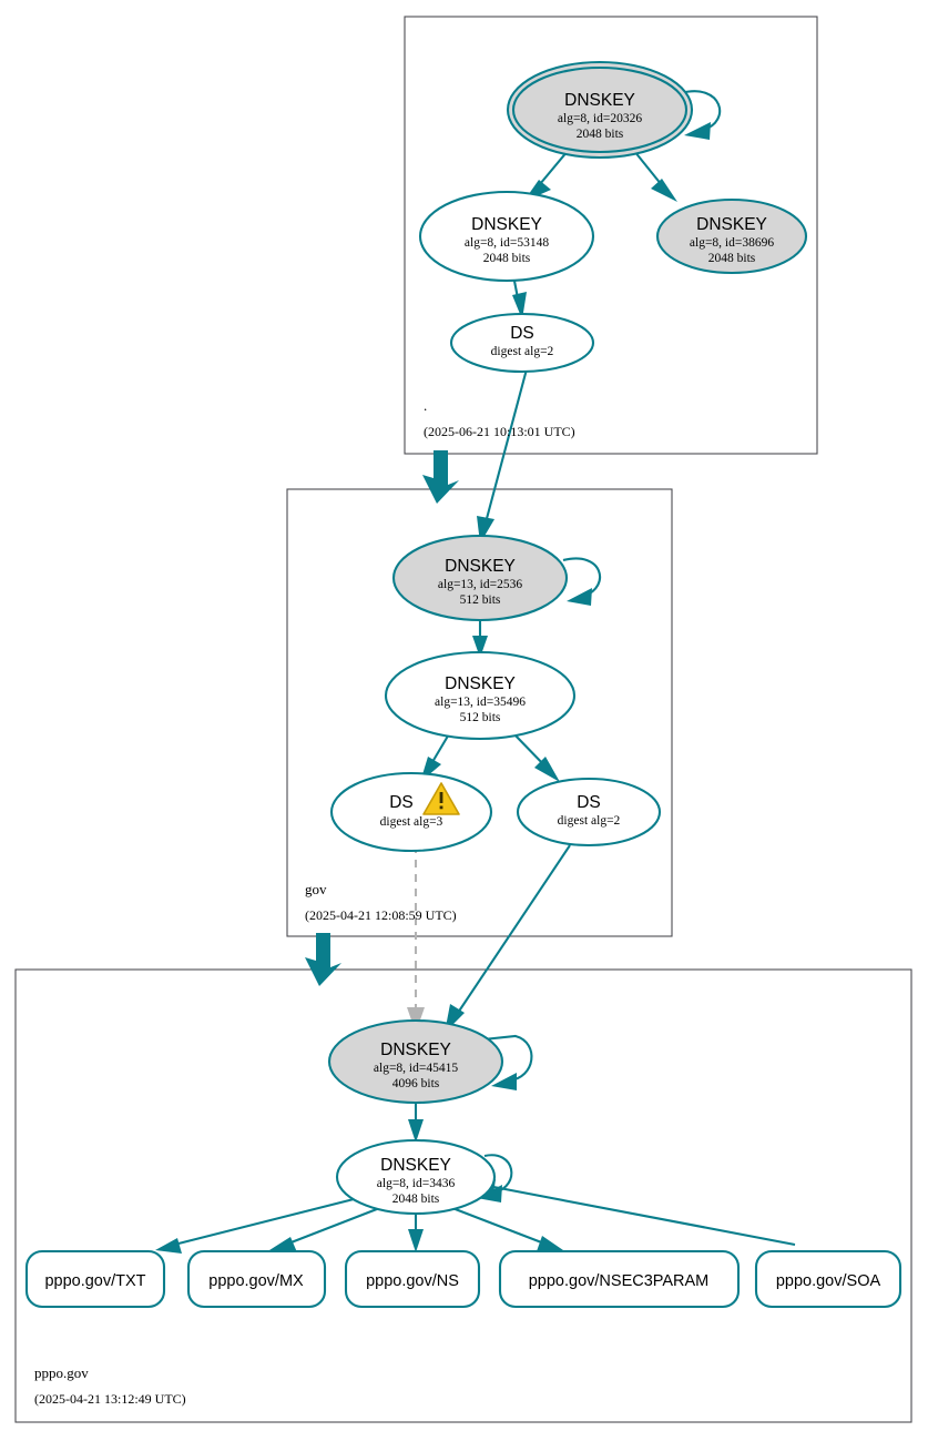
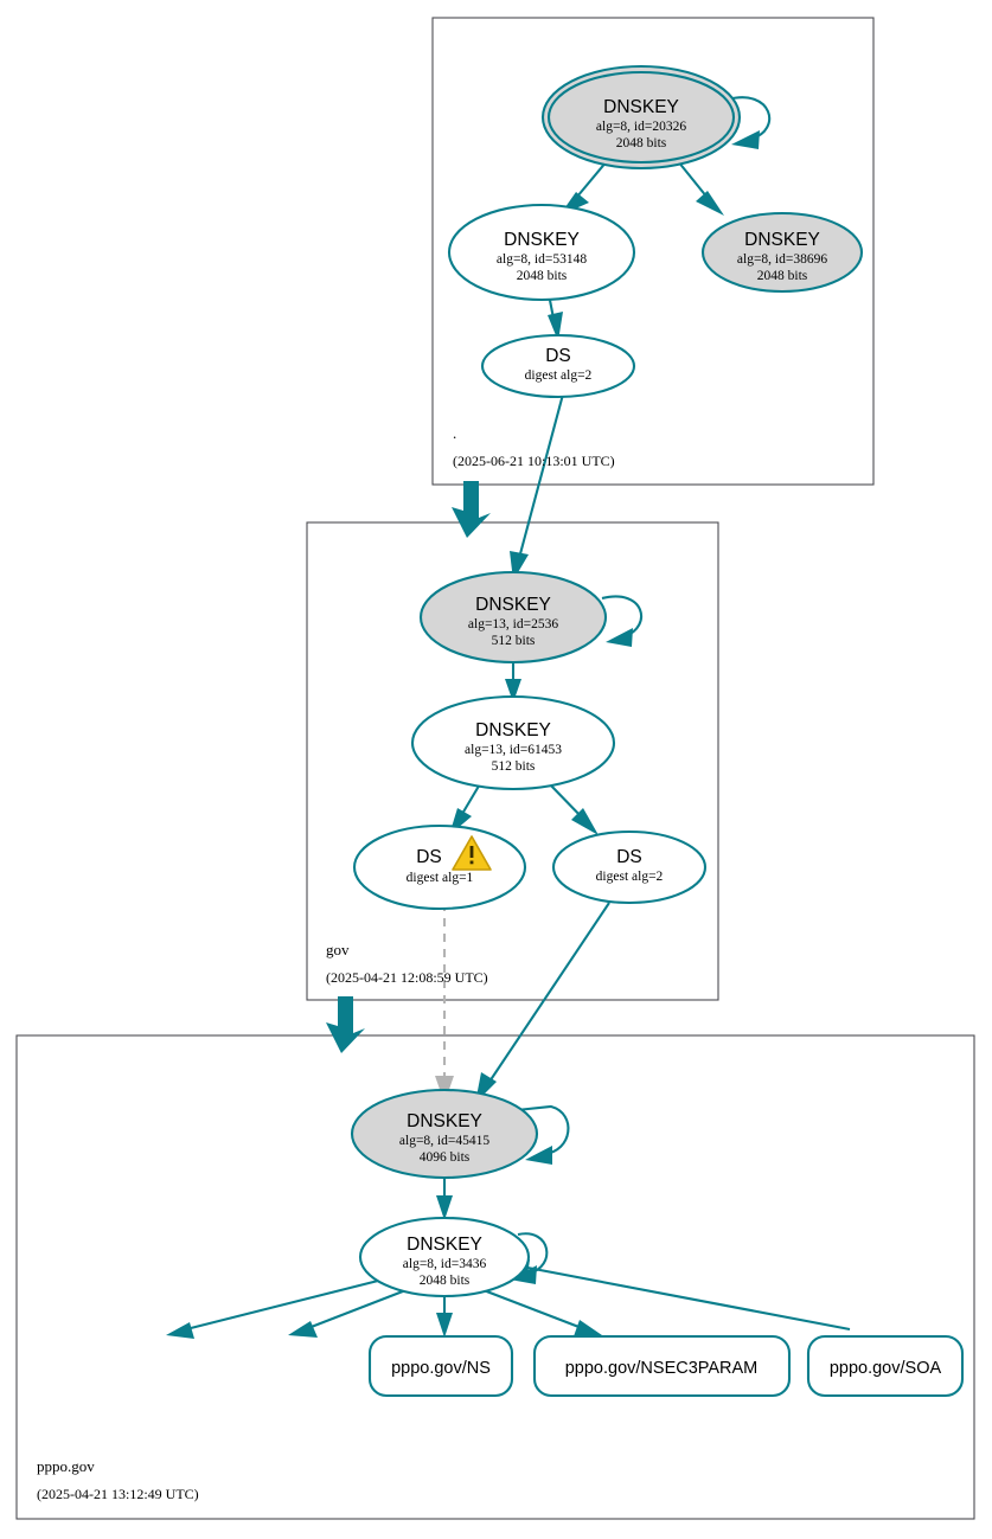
  DNSKEY
  alg=8, id=20326
  2048 bits
  DNSKEY
  alg=8, id=53148
  2048 bits
  DNSKEY
  alg=8, id=38696
  2048 bits
  DS
  digest alg=2
  .
  (2025-06-21 10:13:01 UTC)
  DNSKEY
  alg=13, id=2536
  512 bits
  DNSKEY
- alg=13, id=35496
+ alg=13, id=61453
  512 bits
  DS
- digest alg=3
+ digest alg=1
  DS
  digest alg=2
  gov
  (2025-04-21 12:08:59 UTC)
  DNSKEY
  alg=8, id=45415
  4096 bits
  DNSKEY
  alg=8, id=3436
  2048 bits
- pppo.gov/TXT
- pppo.gov/MX
  pppo.gov/NS
  pppo.gov/NSEC3PARAM
  pppo.gov/SOA
  pppo.gov
  (2025-04-21 13:12:49 UTC)
